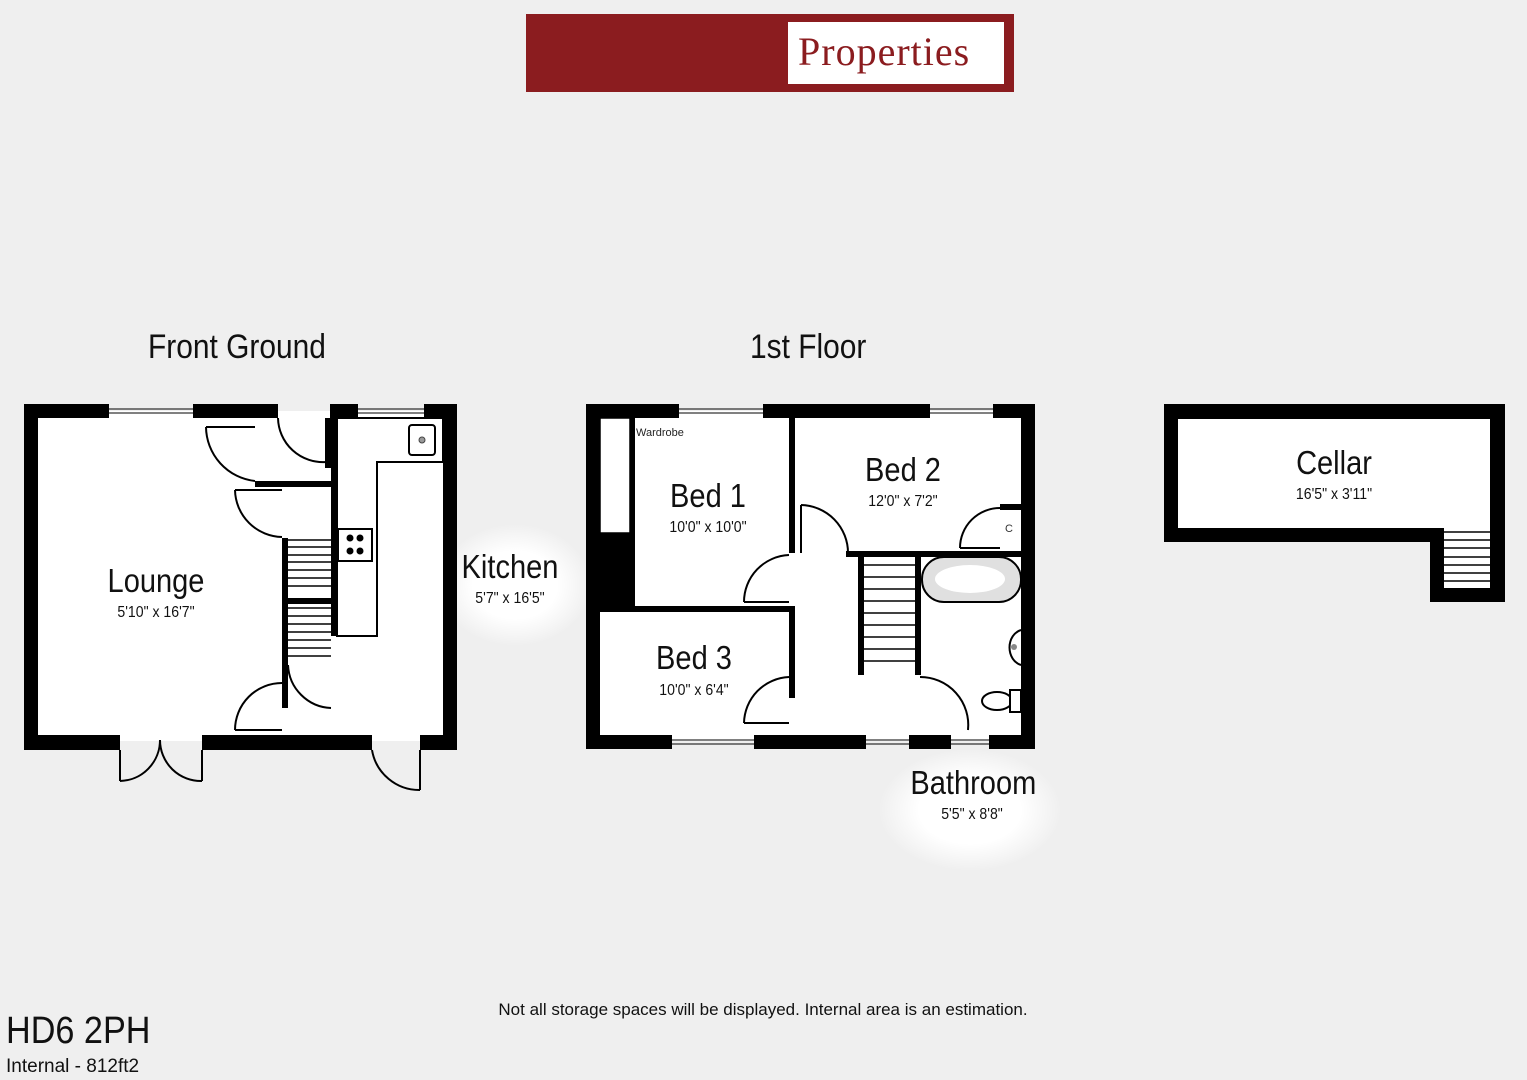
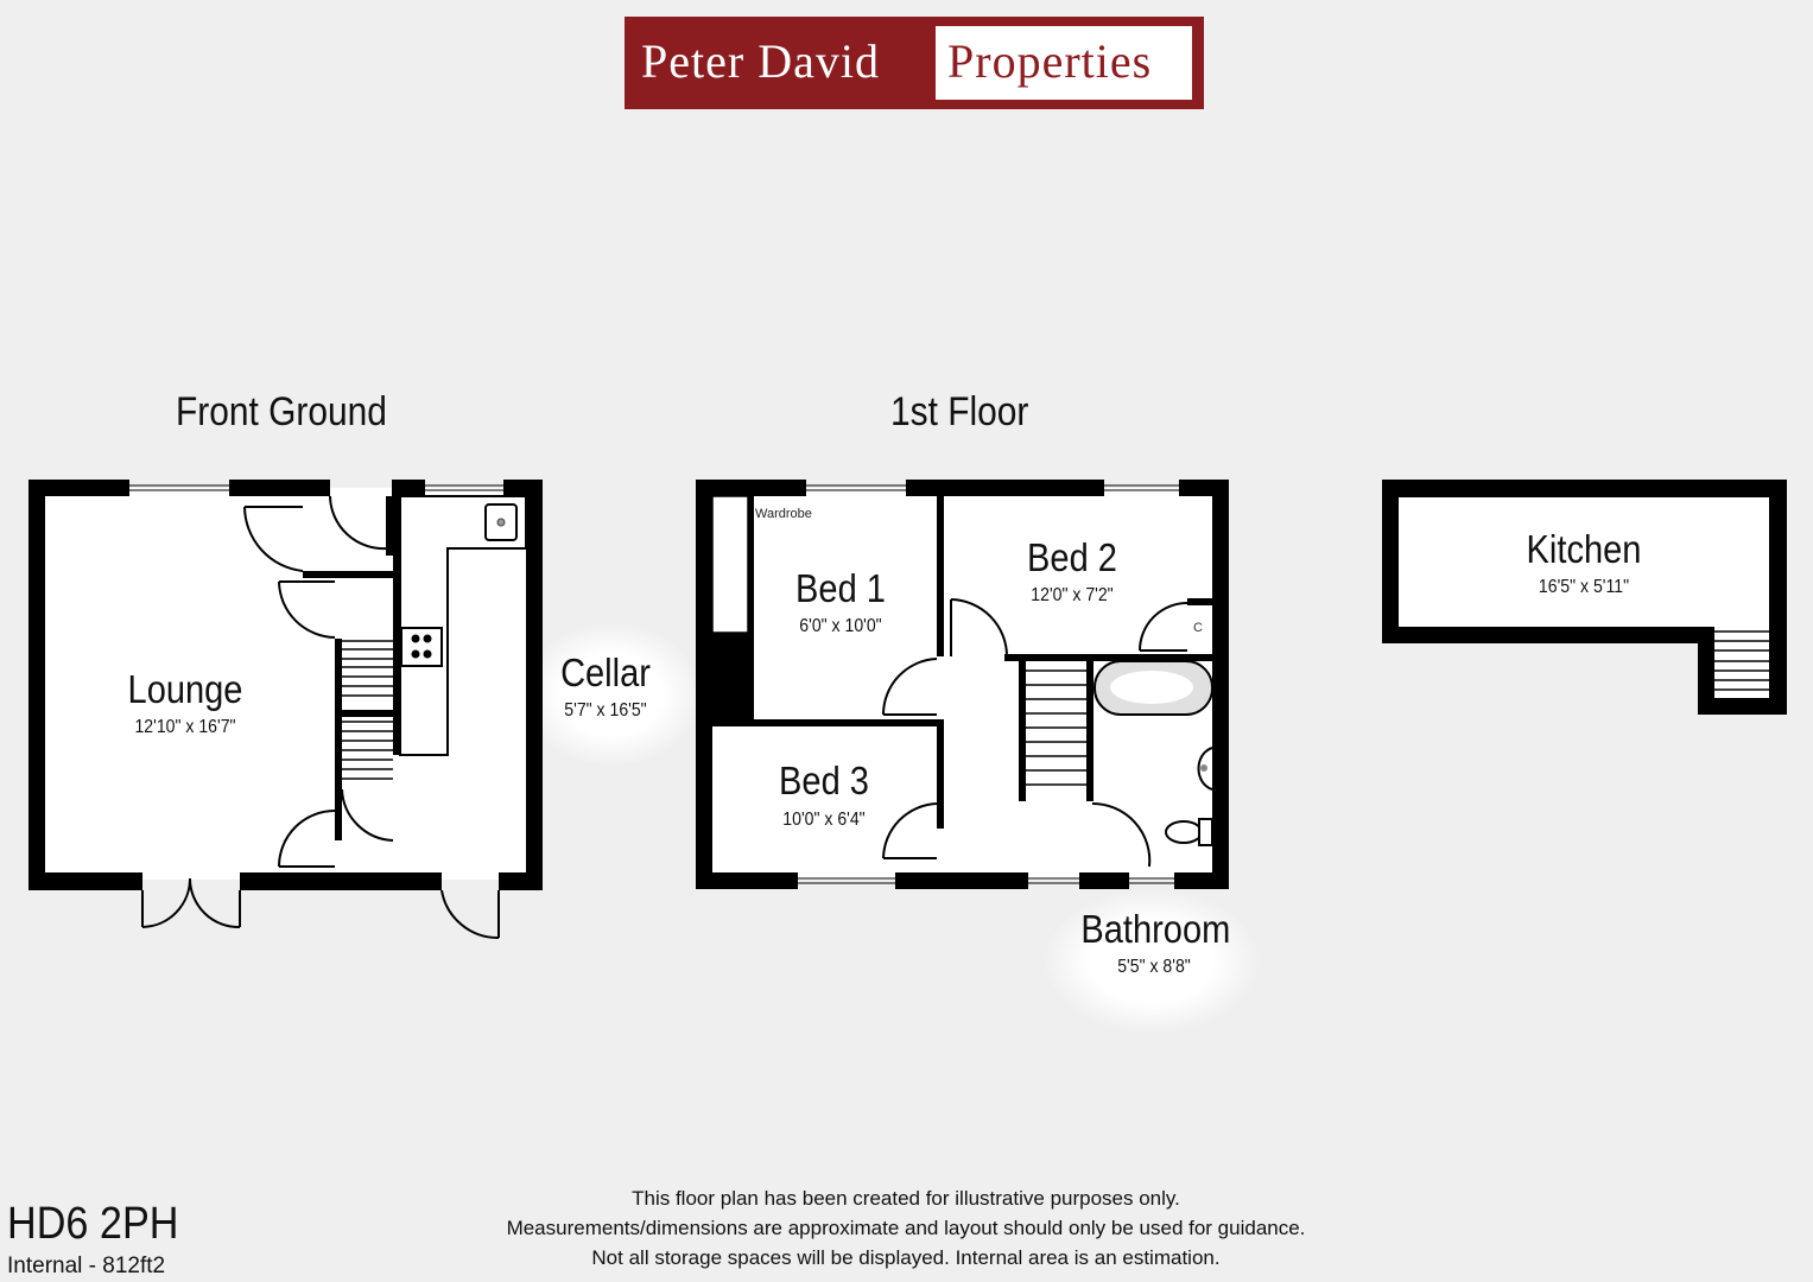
+ Peter David
  Properties
  Front Ground
  1st Floor
  Lounge
- 5'10" x 16'7"
+ 12'10" x 16'7"
- Kitchen
+ Cellar
  5'7" x 16'5"
  Wardrobe
  C
  Bed 1
- 10'0" x 10'0"
+ 6'0" x 10'0"
  Bed 2
  12'0" x 7'2"
  Bed 3
  10'0" x 6'4"
  Bathroom
  5'5" x 8'8"
- Cellar
+ Kitchen
- 16'5" x 3'11"
+ 16'5" x 5'11"
  HD6 2PH
  Internal - 812ft2
+ This floor plan has been created for illustrative purposes only.
+ Measurements/dimensions are approximate and layout should only be used for guidance.
  Not all storage spaces will be displayed. Internal area is an estimation.
